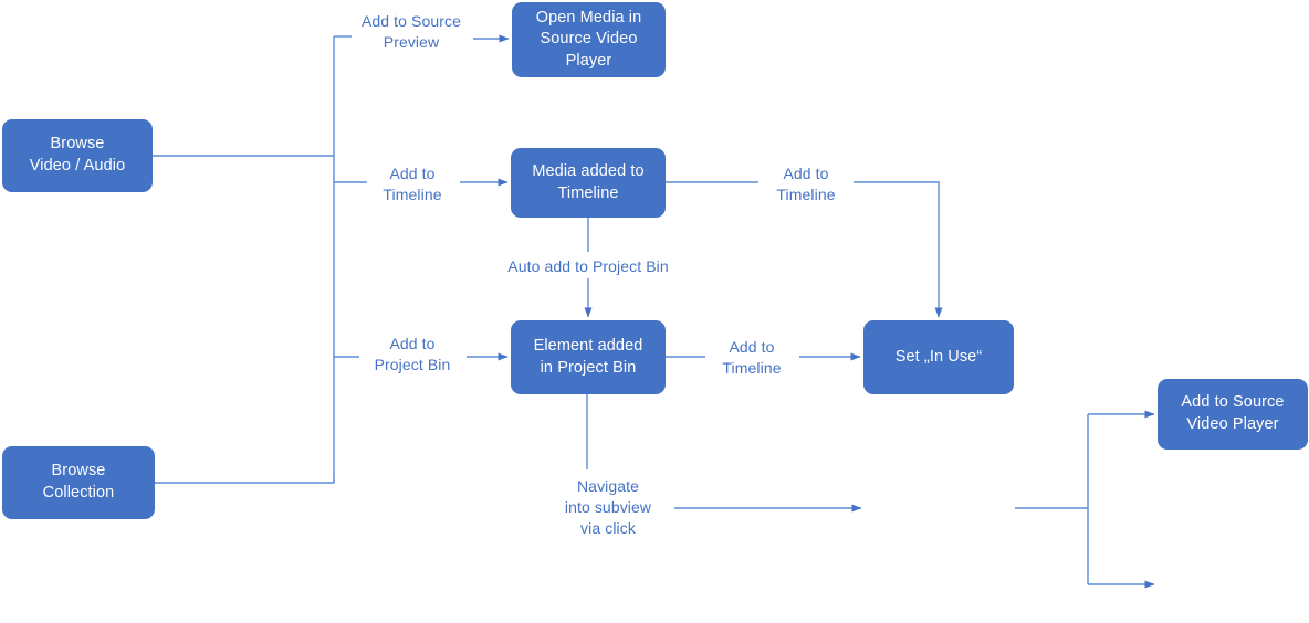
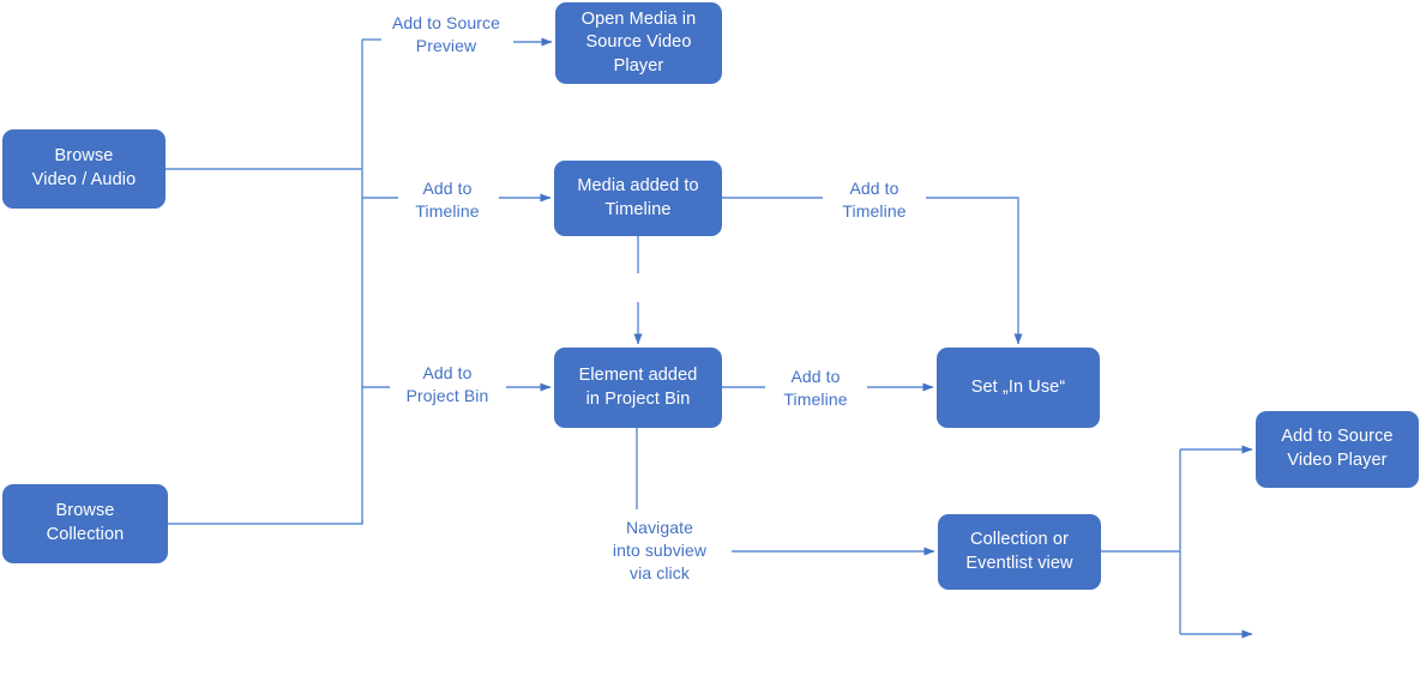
  Browse
  Video / Audio
  Browse
  Collection
  Open Media in
  Source Video
  Player
  Media added to
  Timeline
  Element added
  in Project Bin
  Set „In Use“
+ Collection or
+ Eventlist view
  Add to Source
  Video Player
  Add to Source
  Preview
  Add to
  Timeline
- Auto add to Project Bin
  Add to
  Project Bin
  Add to
  Timeline
  Add to
  Timeline
  Navigate
  into subview
  via click
